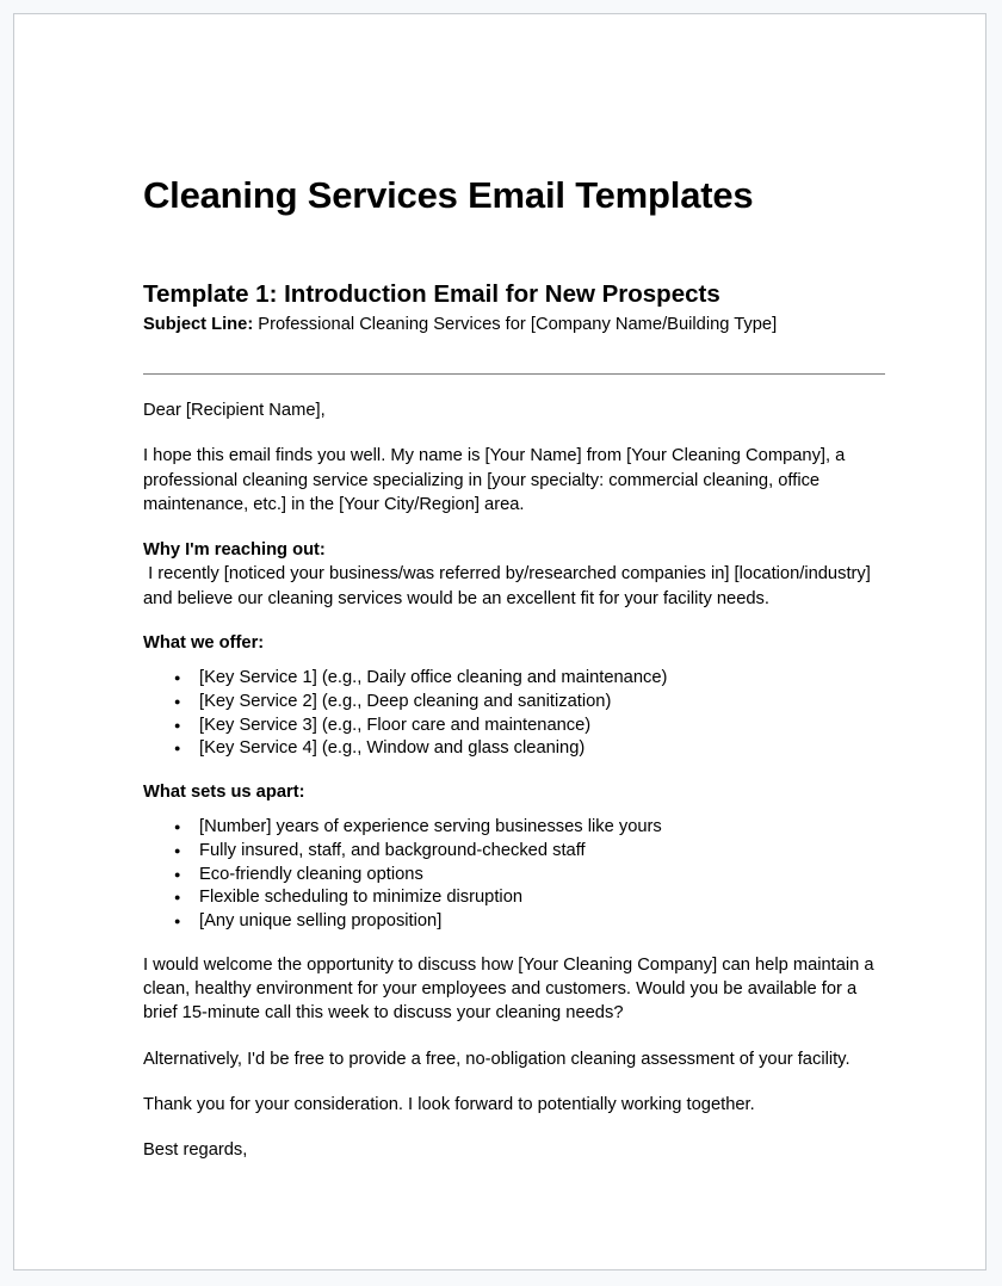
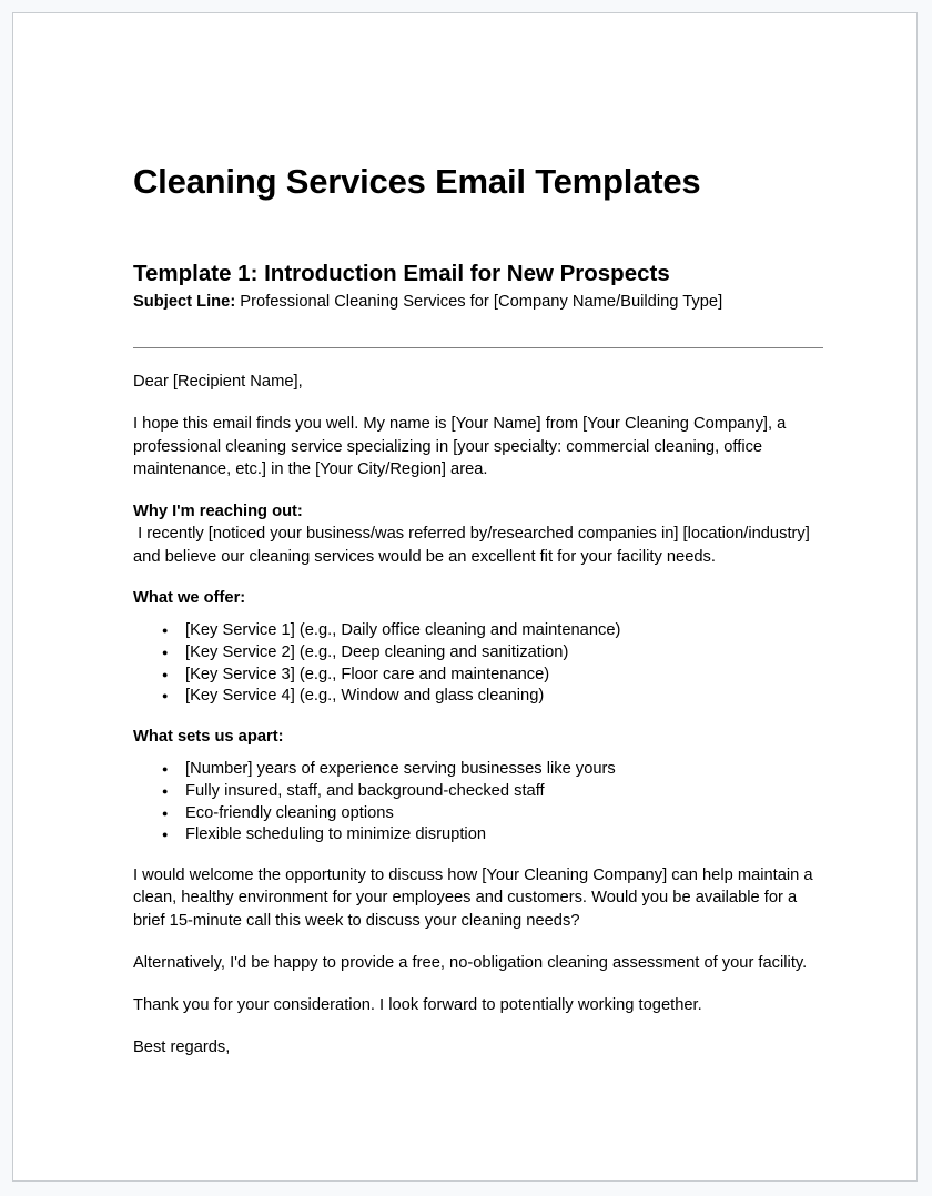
  Cleaning Services Email Templates
  Template 1: Introduction Email for New Prospects
  Subject Line: Professional Cleaning Services for [Company Name/Building Type]
  Dear [Recipient Name],
  I hope this email finds you well. My name is [Your Name] from [Your Cleaning Company], a professional cleaning service specializing in [your specialty: commercial cleaning, office maintenance, etc.] in the [Your City/Region] area.
  Why I'm reaching out:
  I recently [noticed your business/was referred by/researched companies in] [location/industry] and believe our cleaning services would be an excellent fit for your facility needs.
  What we offer:
  [Key Service 1] (e.g., Daily office cleaning and maintenance)
  [Key Service 2] (e.g., Deep cleaning and sanitization)
  [Key Service 3] (e.g., Floor care and maintenance)
  [Key Service 4] (e.g., Window and glass cleaning)
  What sets us apart:
  [Number] years of experience serving businesses like yours
  Fully insured, staff, and background-checked staff
  Eco-friendly cleaning options
  Flexible scheduling to minimize disruption
- [Any unique selling proposition]
  I would welcome the opportunity to discuss how [Your Cleaning Company] can help maintain a clean, healthy environment for your employees and customers. Would you be available for a brief 15-minute call this week to discuss your cleaning needs?
- Alternatively, I'd be free to provide a free, no-obligation cleaning assessment of your facility.
+ Alternatively, I'd be happy to provide a free, no-obligation cleaning assessment of your facility.
  Thank you for your consideration. I look forward to potentially working together.
  Best regards,
